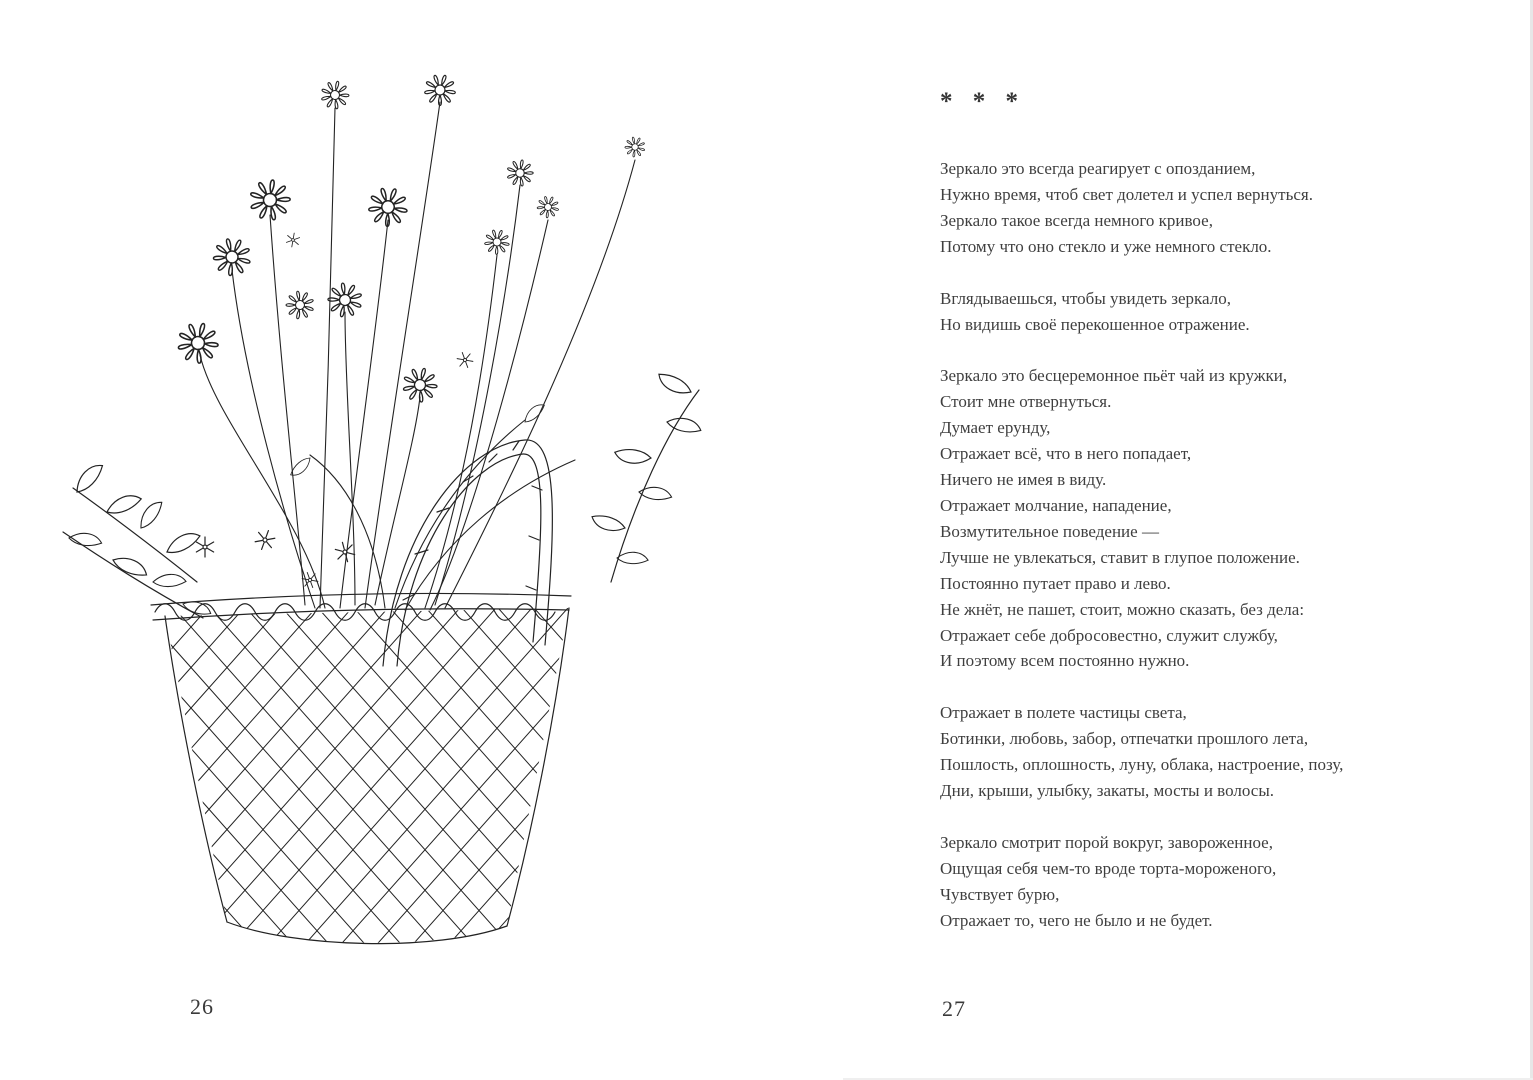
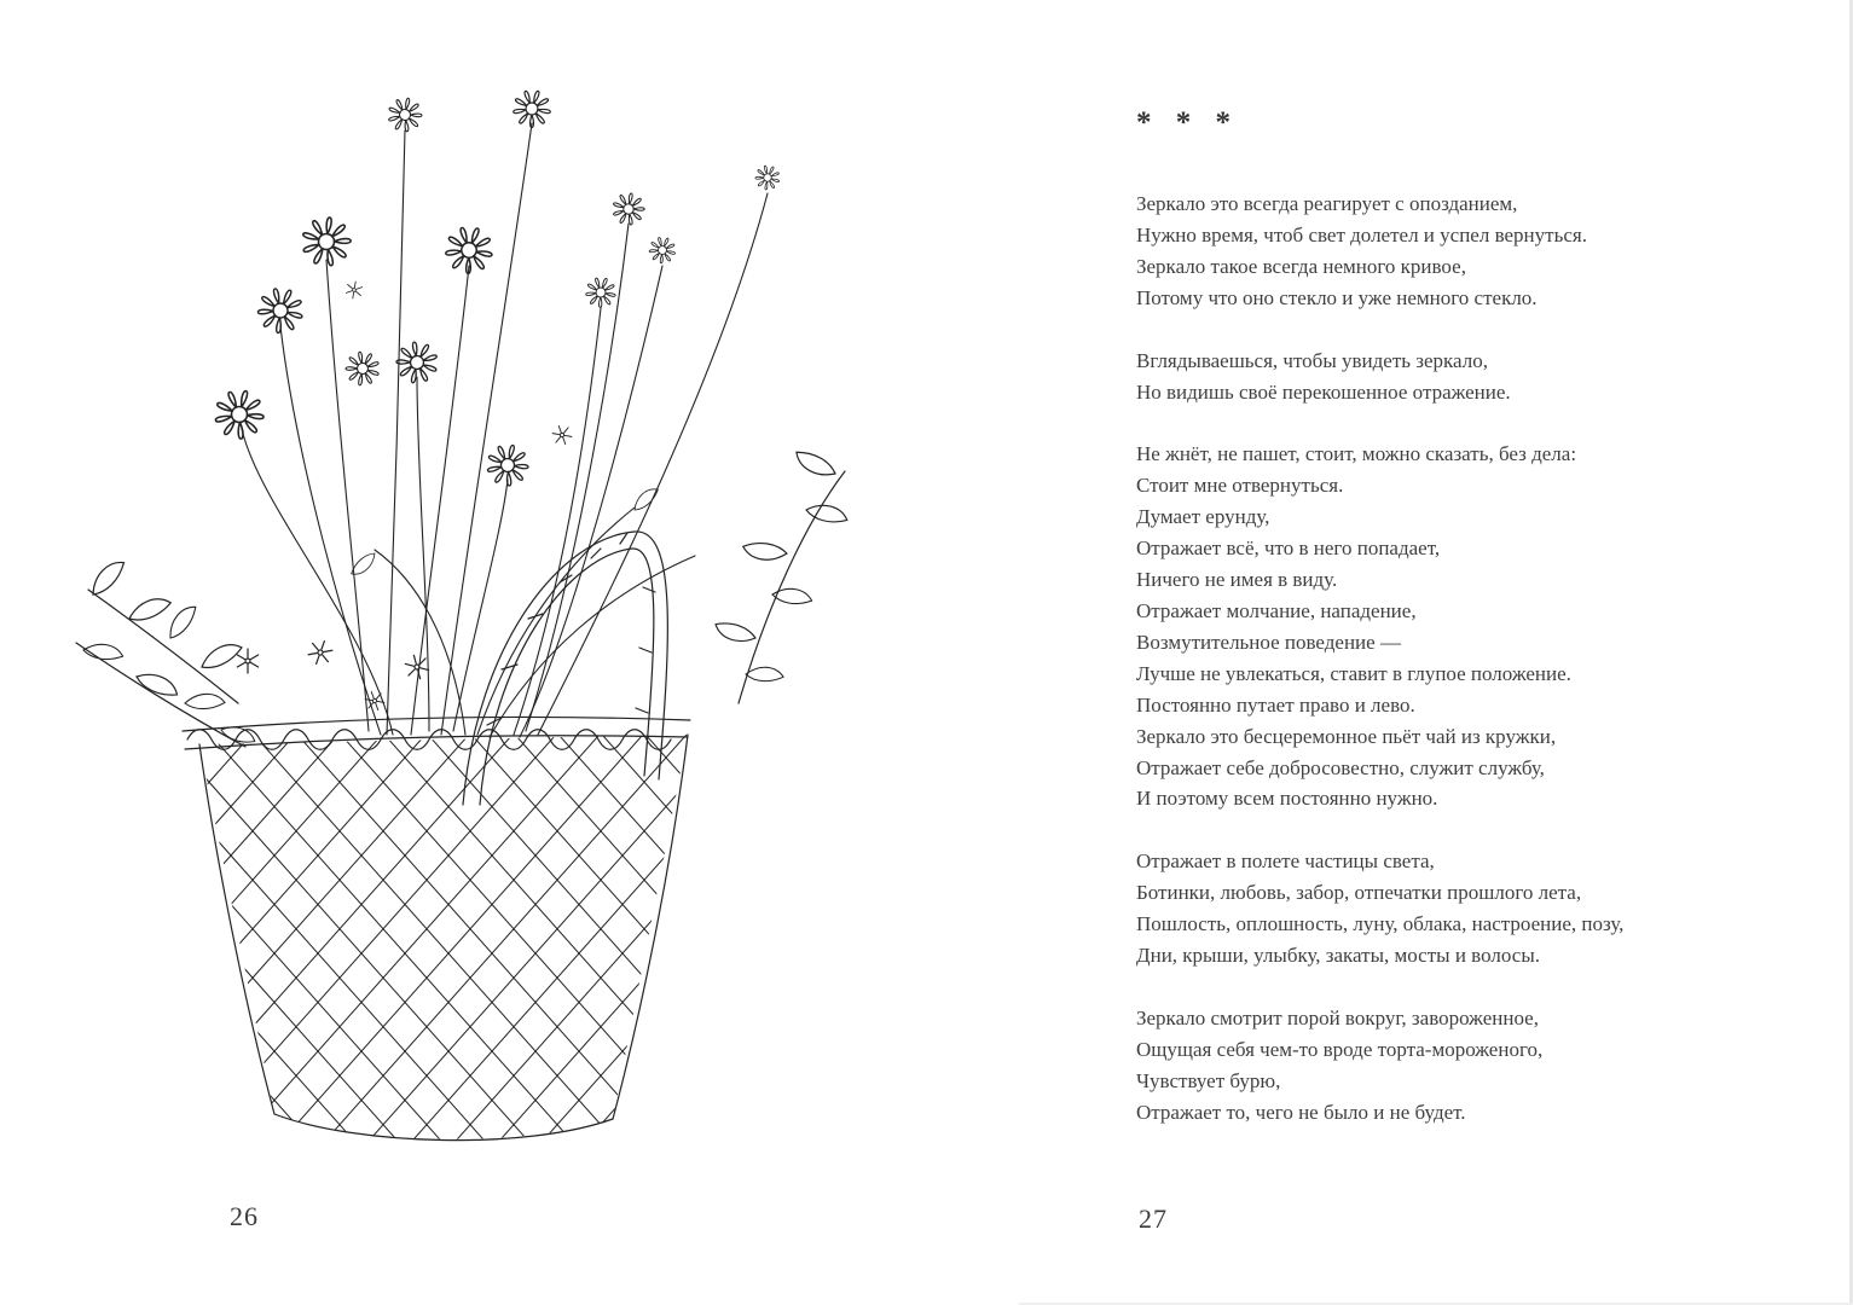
  26
  * * *
  Зеркало это всегда реагирует с опозданием,
  Нужно время, чтоб свет долетел и успел вернуться.
  Зеркало такое всегда немного кривое,
  Потому что оно стекло и уже немного стекло.
  Вглядываешься, чтобы увидеть зеркало,
  Но видишь своё перекошенное отражение.
- Зеркало это бесцеремонное пьёт чай из кружки,
+ Не жнёт, не пашет, стоит, можно сказать, без дела:
  Стоит мне отвернуться.
  Думает ерунду,
  Отражает всё, что в него попадает,
  Ничего не имея в виду.
  Отражает молчание, нападение,
  Возмутительное поведение —
  Лучше не увлекаться, ставит в глупое положение.
  Постоянно путает право и лево.
- Не жнёт, не пашет, стоит, можно сказать, без дела:
+ Зеркало это бесцеремонное пьёт чай из кружки,
  Отражает себе добросовестно, служит службу,
  И поэтому всем постоянно нужно.
  Отражает в полете частицы света,
  Ботинки, любовь, забор, отпечатки прошлого лета,
  Пошлость, оплошность, луну, облака, настроение, позу,
  Дни, крыши, улыбку, закаты, мосты и волосы.
  Зеркало смотрит порой вокруг, завороженное,
  Ощущая себя чем-то вроде торта-мороженого,
  Чувствует бурю,
  Отражает то, чего не было и не будет.
  27
